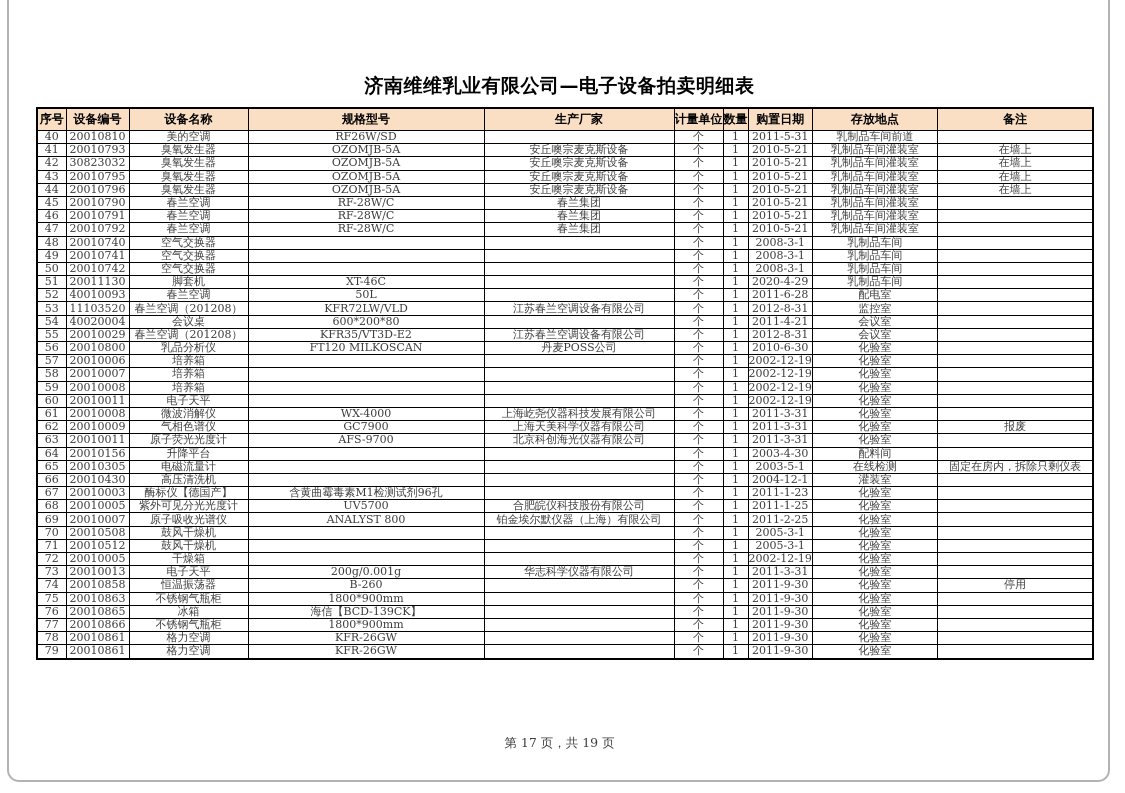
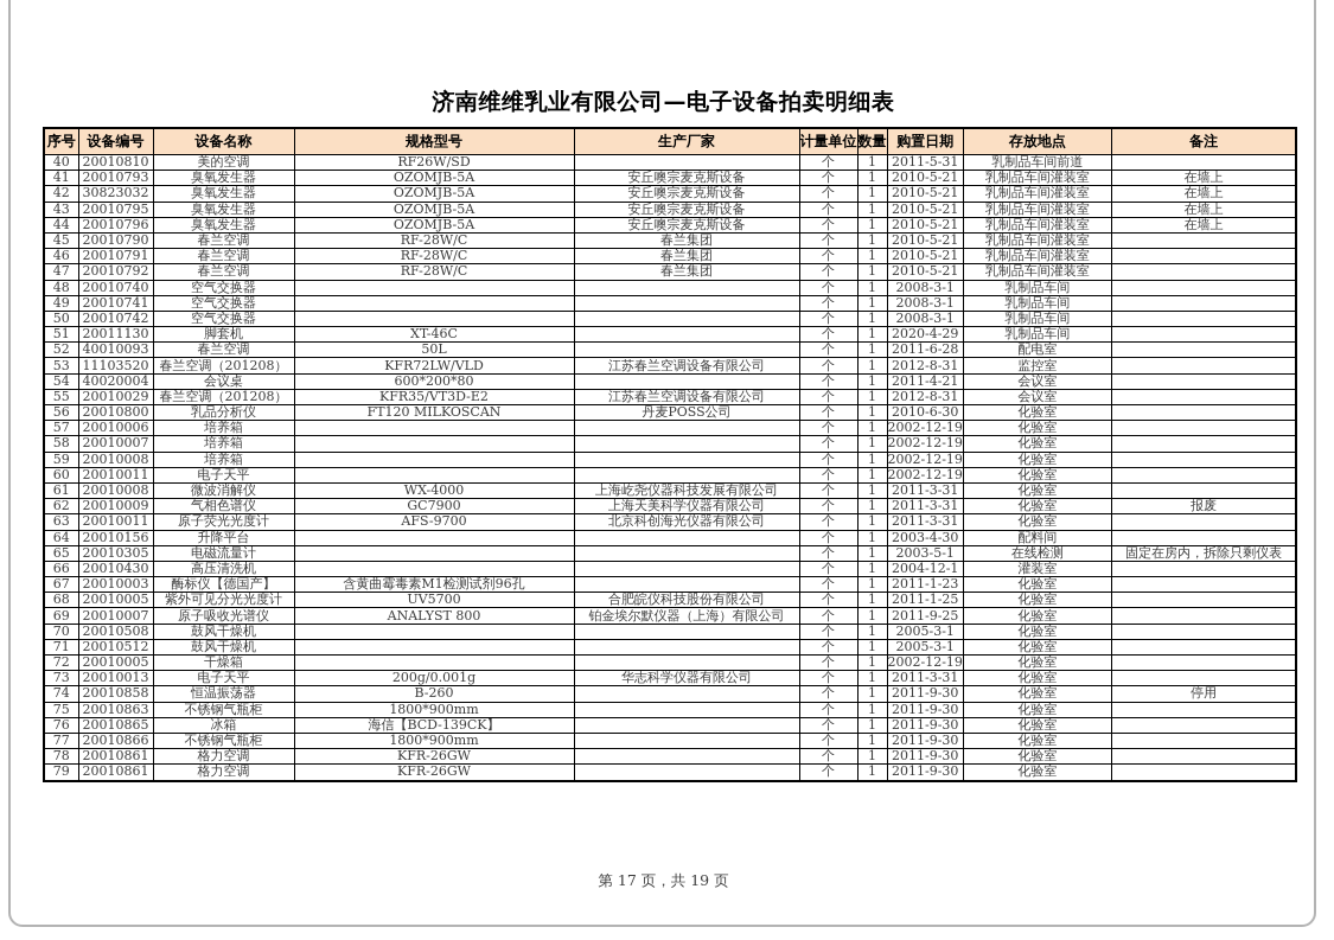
  济南维维乳业有限公司—电子设备拍卖明细表
  序号	设备编号	设备名称	规格型号	生产厂家	计量单位	数量	购置日期	存放地点	备注
  40	20010810	美的空调	RF26W/SD		个	1	2011-5-31	乳制品车间前道
  41	20010793	臭氧发生器	OZOMJB-5A	安丘噢宗麦克斯设备	个	1	2010-5-21	乳制品车间灌装室	在墙上
  42	30823032	臭氧发生器	OZOMJB-5A	安丘噢宗麦克斯设备	个	1	2010-5-21	乳制品车间灌装室	在墙上
  43	20010795	臭氧发生器	OZOMJB-5A	安丘噢宗麦克斯设备	个	1	2010-5-21	乳制品车间灌装室	在墙上
  44	20010796	臭氧发生器	OZOMJB-5A	安丘噢宗麦克斯设备	个	1	2010-5-21	乳制品车间灌装室	在墙上
  45	20010790	春兰空调	RF-28W/C	春兰集团	个	1	2010-5-21	乳制品车间灌装室
  46	20010791	春兰空调	RF-28W/C	春兰集团	个	1	2010-5-21	乳制品车间灌装室
  47	20010792	春兰空调	RF-28W/C	春兰集团	个	1	2010-5-21	乳制品车间灌装室
  48	20010740	空气交换器			个	1	2008-3-1	乳制品车间
  49	20010741	空气交换器			个	1	2008-3-1	乳制品车间
  50	20010742	空气交换器			个	1	2008-3-1	乳制品车间
  51	20011130	脚套机	XT-46C		个	1	2020-4-29	乳制品车间
  52	40010093	春兰空调	50L		个	1	2011-6-28	配电室
  53	11103520	春兰空调（201208）	KFR72LW/VLD	江苏春兰空调设备有限公司	个	1	2012-8-31	监控室
  54	40020004	会议桌	600*200*80		个	1	2011-4-21	会议室
  55	20010029	春兰空调（201208）	KFR35/VT3D-E2	江苏春兰空调设备有限公司	个	1	2012-8-31	会议室
  56	20010800	乳品分析仪	FT120 MILKOSCAN	丹麦POSS公司	个	1	2010-6-30	化验室
  57	20010006	培养箱			个	1	2002-12-19	化验室
  58	20010007	培养箱			个	1	2002-12-19	化验室
  59	20010008	培养箱			个	1	2002-12-19	化验室
  60	20010011	电子天平			个	1	2002-12-19	化验室
  61	20010008	微波消解仪	WX-4000	上海屹尧仪器科技发展有限公司	个	1	2011-3-31	化验室
  62	20010009	气相色谱仪	GC7900	上海天美科学仪器有限公司	个	1	2011-3-31	化验室	报废
  63	20010011	原子荧光光度计	AFS-9700	北京科创海光仪器有限公司	个	1	2011-3-31	化验室
  64	20010156	升降平台			个	1	2003-4-30	配料间
  65	20010305	电磁流量计			个	1	2003-5-1	在线检测	固定在房内，拆除只剩仪表
  66	20010430	高压清洗机			个	1	2004-12-1	灌装室
  67	20010003	酶标仪【德国产】	含黄曲霉毒素M1检测试剂96孔		个	1	2011-1-23	化验室
  68	20010005	紫外可见分光光度计	UV5700	合肥皖仪科技股份有限公司	个	1	2011-1-25	化验室
- 69	20010007	原子吸收光谱仪	ANALYST 800	铂金埃尔默仪器（上海）有限公司	个	1	2011-2-25	化验室
+ 69	20010007	原子吸收光谱仪	ANALYST 800	铂金埃尔默仪器（上海）有限公司	个	1	2011-9-25	化验室
  70	20010508	鼓风干燥机			个	1	2005-3-1	化验室
  71	20010512	鼓风干燥机			个	1	2005-3-1	化验室
  72	20010005	干燥箱			个	1	2002-12-19	化验室
  73	20010013	电子天平	200g/0.001g	华志科学仪器有限公司	个	1	2011-3-31	化验室
  74	20010858	恒温振荡器	B-260		个	1	2011-9-30	化验室	停用
  75	20010863	不锈钢气瓶柜	1800*900mm		个	1	2011-9-30	化验室
  76	20010865	冰箱	海信【BCD-139CK】		个	1	2011-9-30	化验室
  77	20010866	不锈钢气瓶柜	1800*900mm		个	1	2011-9-30	化验室
  78	20010861	格力空调	KFR-26GW		个	1	2011-9-30	化验室
  79	20010861	格力空调	KFR-26GW		个	1	2011-9-30	化验室
  第 17 页，共 19 页
